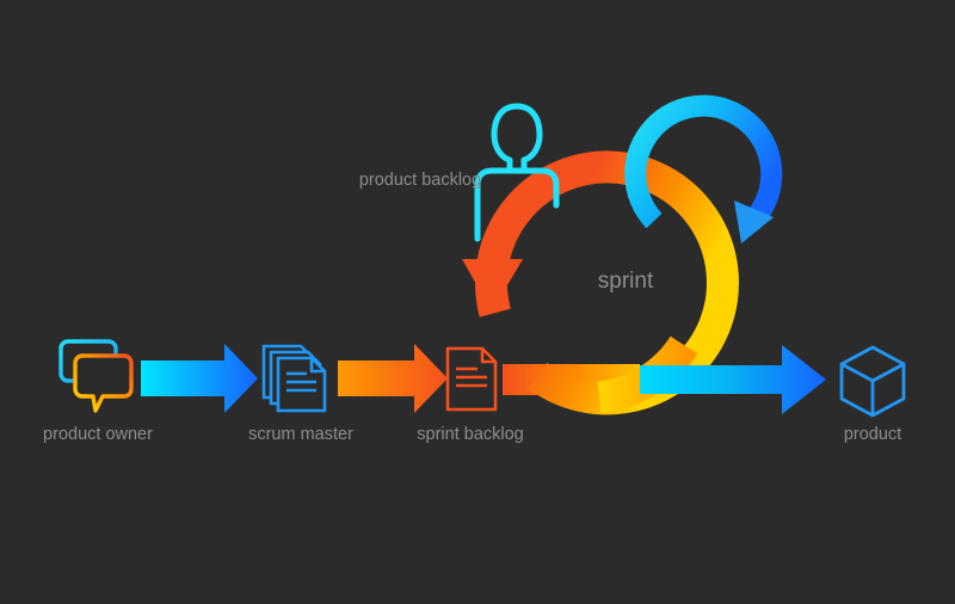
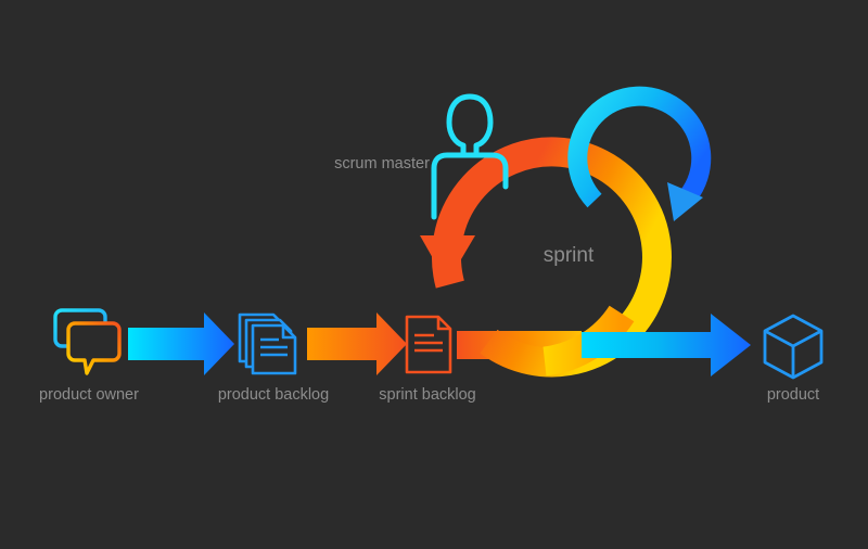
  product owner
- scrum master
+ product backlog
  sprint backlog
- product backlog
+ scrum master
  sprint
  product
